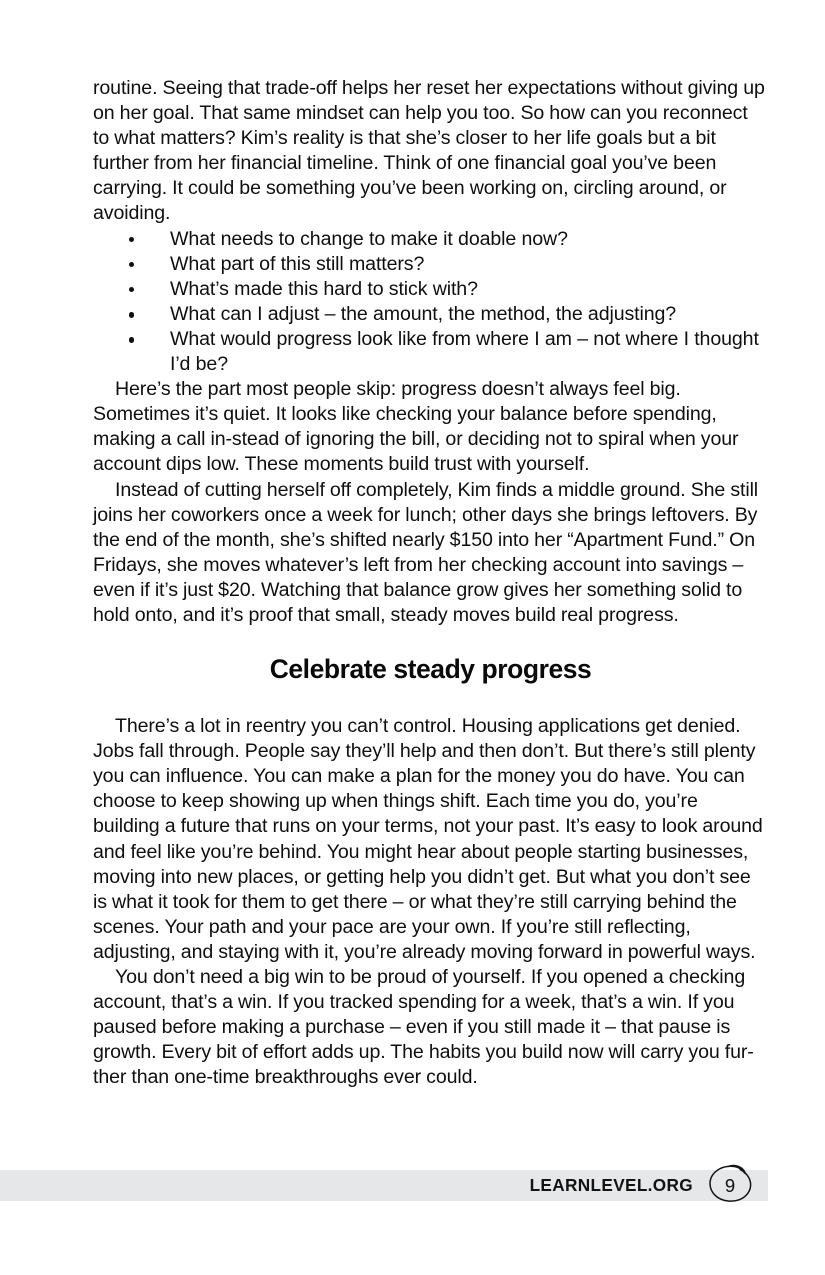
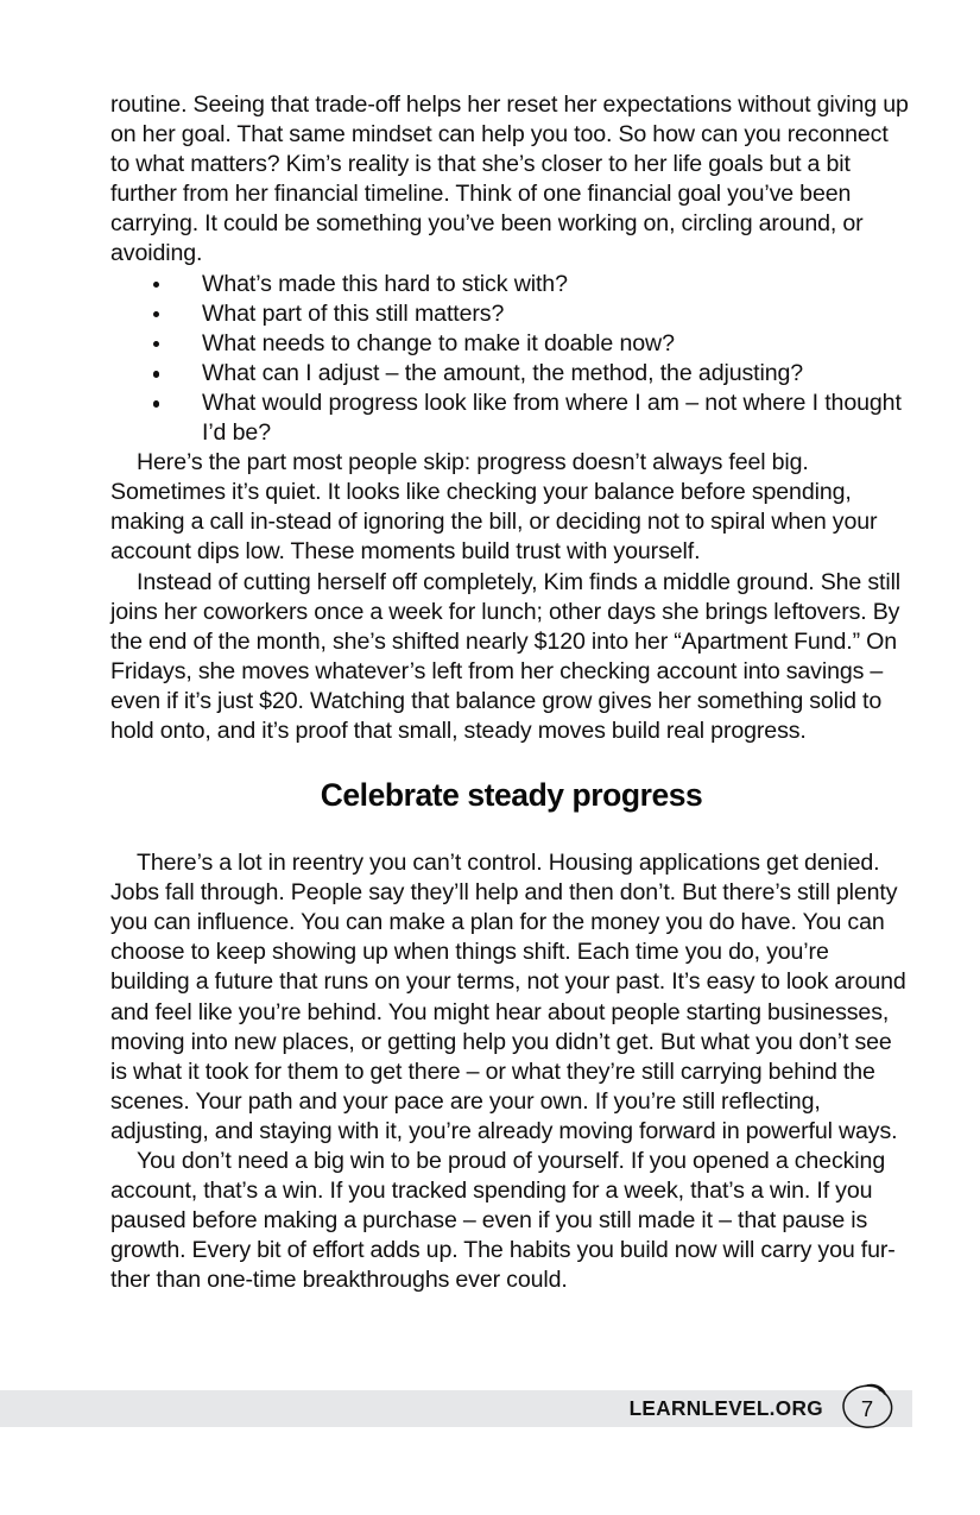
  routine. Seeing that trade-off helps her reset her expectations without giving up on her goal. That same mindset can help you too. So how can you reconnect to what matters? Kim’s reality is that she’s closer to her life goals but a bit further from her financial timeline. Think of one financial goal you’ve been carrying. It could be something you’ve been working on, circling around, or avoiding.
- What needs to change to make it doable now?
+ What’s made this hard to stick with?
  What part of this still matters?
- What’s made this hard to stick with?
+ What needs to change to make it doable now?
  What can I adjust – the amount, the method, the adjusting?
  What would progress look like from where I am – not where I thought I’d be?
  Here’s the part most people skip: progress doesn’t always feel big. Sometimes it’s quiet. It looks like checking your balance before spending, making a call in-stead of ignoring the bill, or deciding not to spiral when your account dips low. These moments build trust with yourself.
- Instead of cutting herself off completely, Kim finds a middle ground. She still joins her coworkers once a week for lunch; other days she brings leftovers. By the end of the month, she’s shifted nearly $150 into her “Apartment Fund.” On Fridays, she moves whatever’s left from her checking account into savings – even if it’s just $20. Watching that balance grow gives her something solid to hold onto, and it’s proof that small, steady moves build real progress.
+ Instead of cutting herself off completely, Kim finds a middle ground. She still joins her coworkers once a week for lunch; other days she brings leftovers. By the end of the month, she’s shifted nearly $120 into her “Apartment Fund.” On Fridays, she moves whatever’s left from her checking account into savings – even if it’s just $20. Watching that balance grow gives her something solid to hold onto, and it’s proof that small, steady moves build real progress.
  Celebrate steady progress
  There’s a lot in reentry you can’t control. Housing applications get denied. Jobs fall through. People say they’ll help and then don’t. But there’s still plenty you can influence. You can make a plan for the money you do have. You can choose to keep showing up when things shift. Each time you do, you’re building a future that runs on your terms, not your past. It’s easy to look around and feel like you’re behind. You might hear about people starting businesses, moving into new places, or getting help you didn’t get. But what you don’t see is what it took for them to get there – or what they’re still carrying behind the scenes. Your path and your pace are your own. If you’re still reflecting, adjusting, and staying with it, you’re already moving forward in powerful ways.
  You don’t need a big win to be proud of yourself. If you opened a checking account, that’s a win. If you tracked spending for a week, that’s a win. If you paused before making a purchase – even if you still made it – that pause is growth. Every bit of effort adds up. The habits you build now will carry you fur-ther than one-time breakthroughs ever could.
  LEARNLEVEL.ORG
- 9
+ 7
